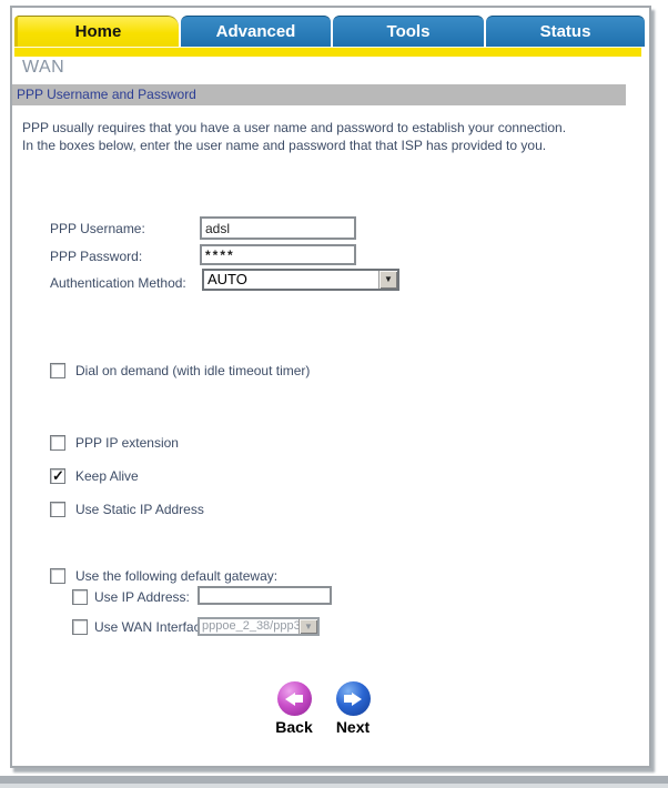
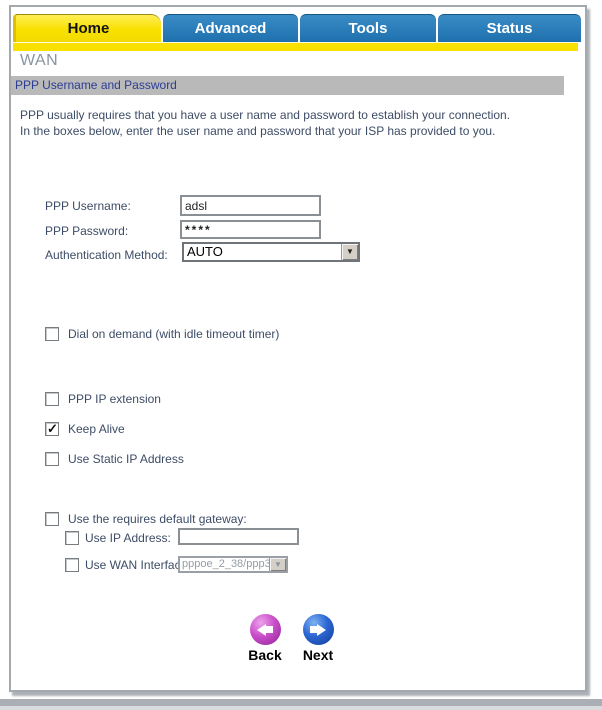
  Home
  Advanced
  Tools
  Status
  WAN
  PPP Username and Password
  PPP usually requires that you have a user name and password to establish your connection.
- In the boxes below, enter the user name and password that that ISP has provided to you.
+ In the boxes below, enter the user name and password that your ISP has provided to you.
  PPP Username:
  adsl
  PPP Password:
  ****
  Authentication Method:
  AUTO
  ▼
  Dial on demand (with idle timeout timer)
  PPP IP extension
  Keep Alive
  Use Static IP Address
- Use the following default gateway:
+ Use the requires default gateway:
  Use IP Address:
  Use WAN Interfa
  pppoe_2_38/ppp3
  ▼
  Back
  Next
